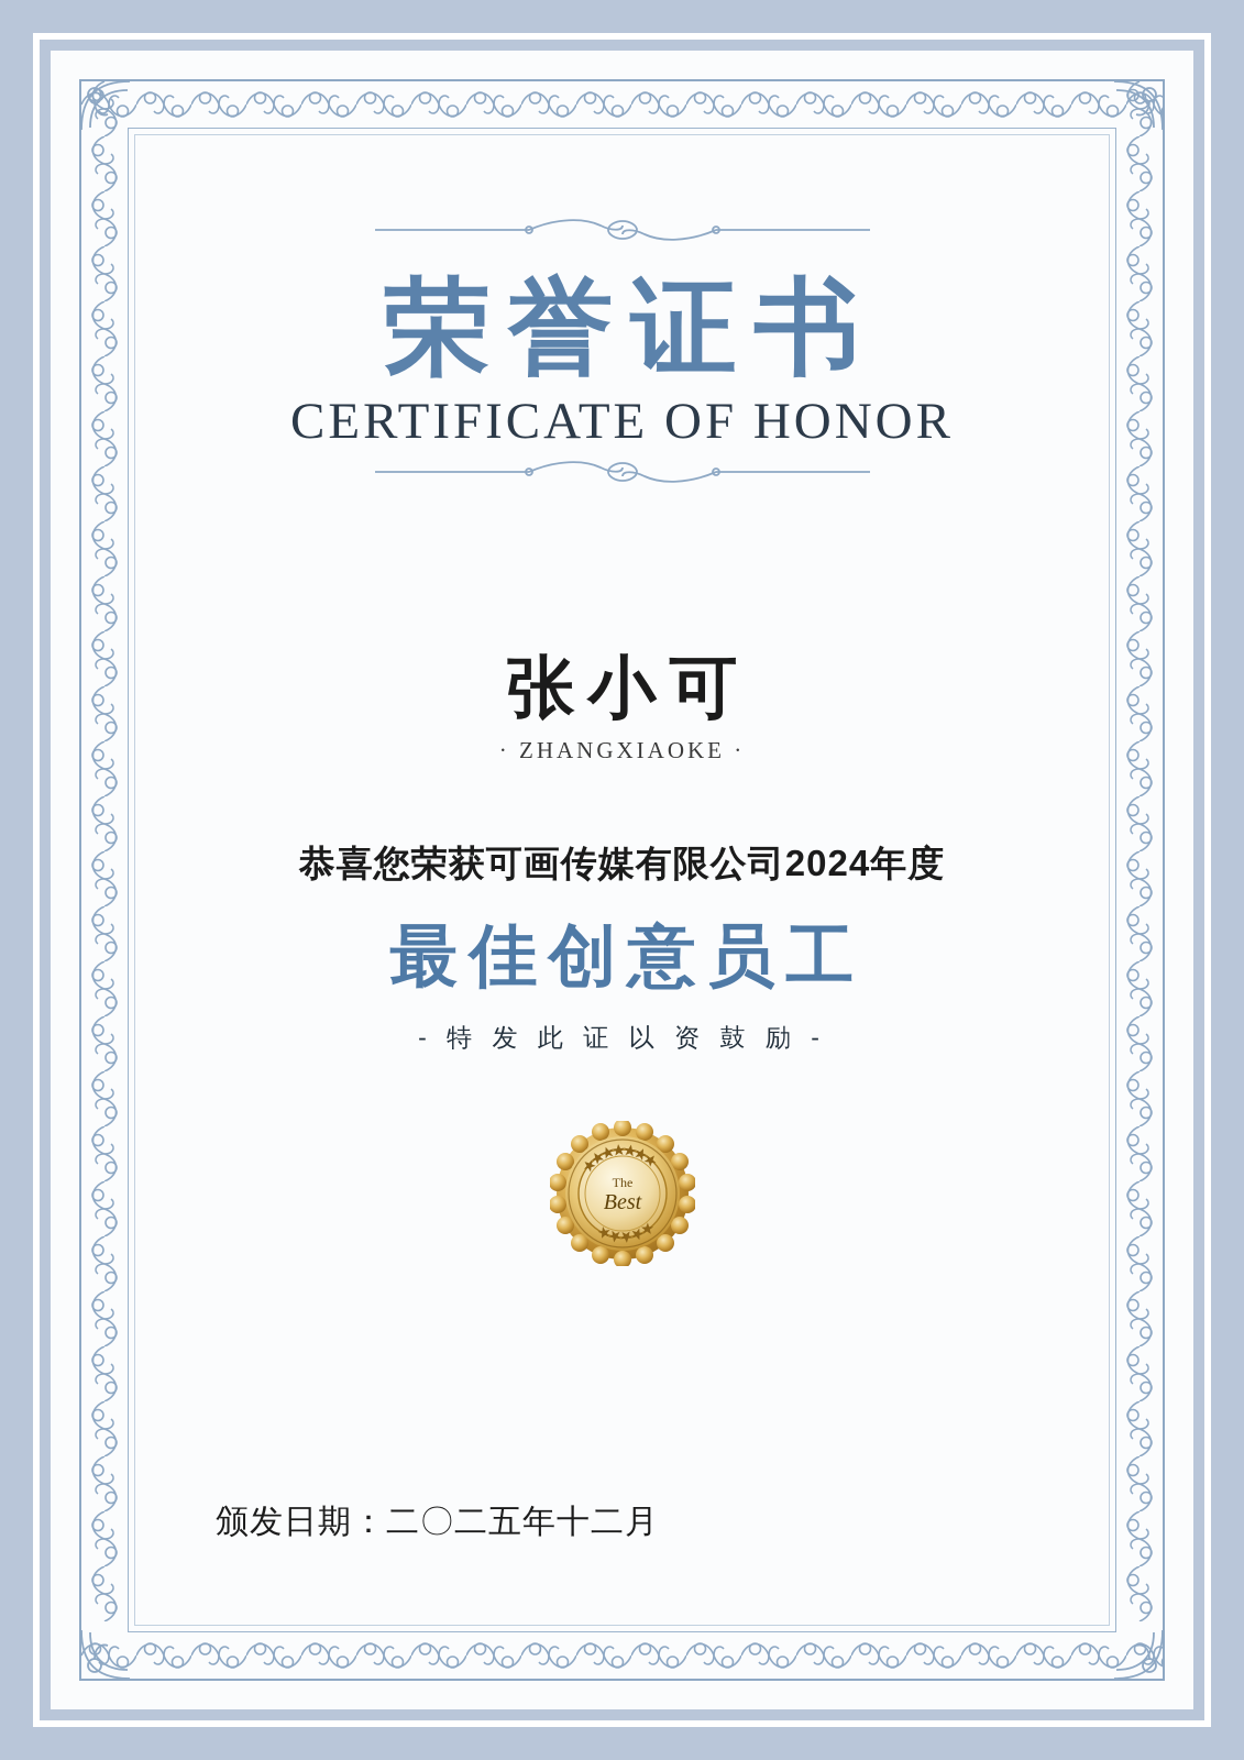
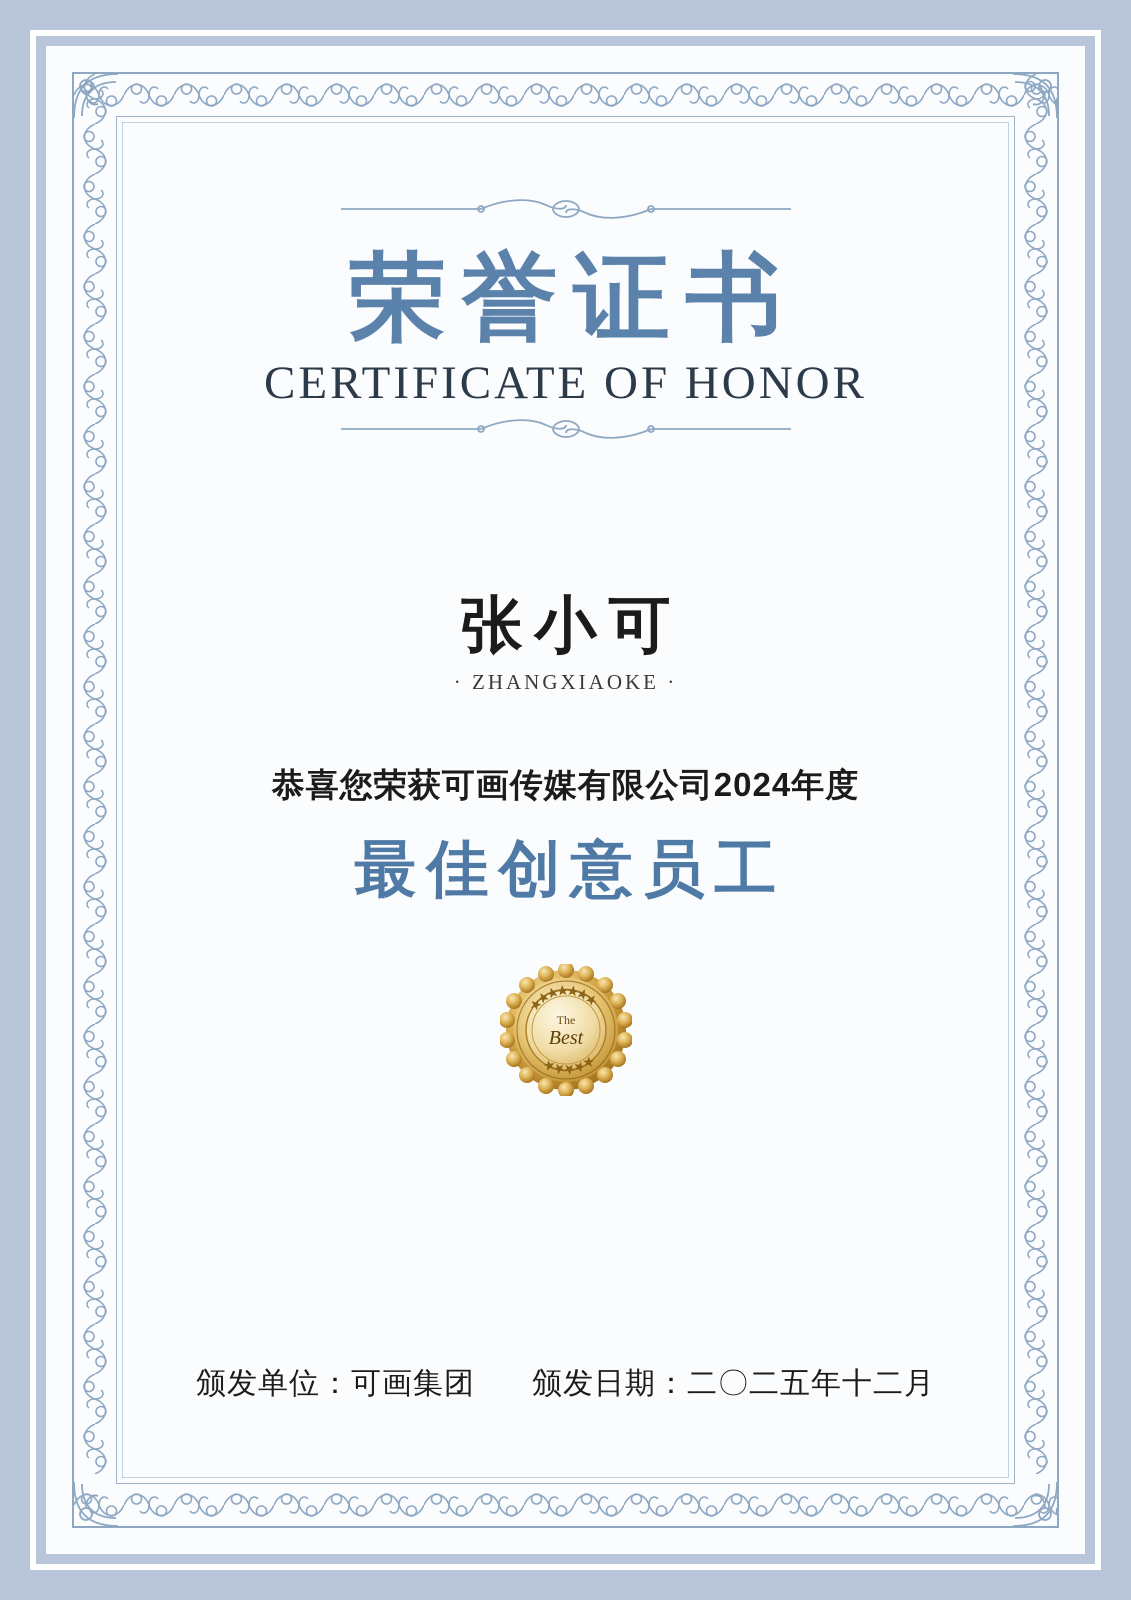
  荣誉证书
  CERTIFICATE OF HONOR
  张小可
  · ZHANGXIAOKE ·
  恭喜您荣获可画传媒有限公司2024年度
  最佳创意员工
- - 特 发 此 证 以 资 鼓 励 -
  The
  Best
+ 颁发单位：可画集团
  颁发日期：二〇二五年十二月
